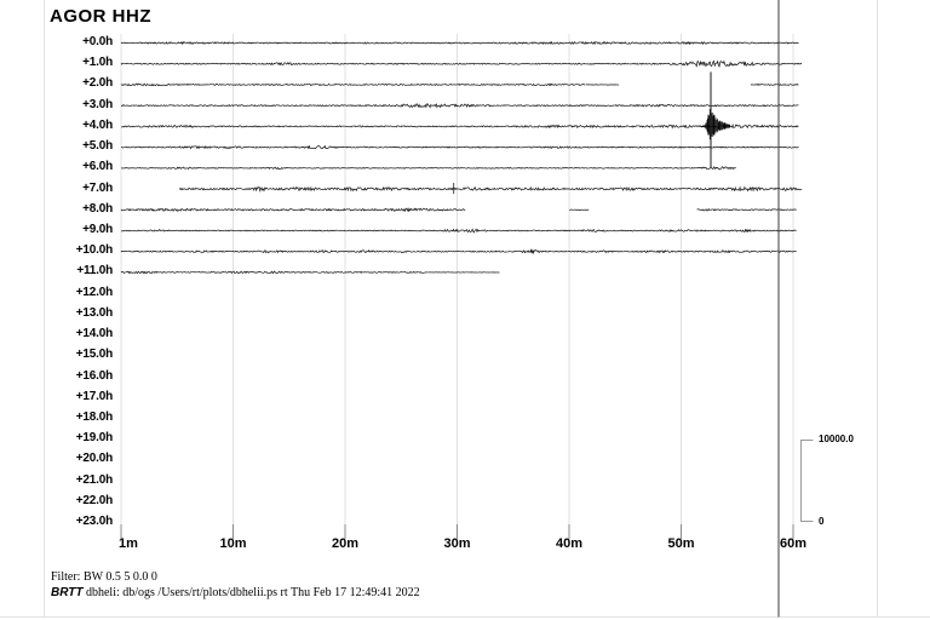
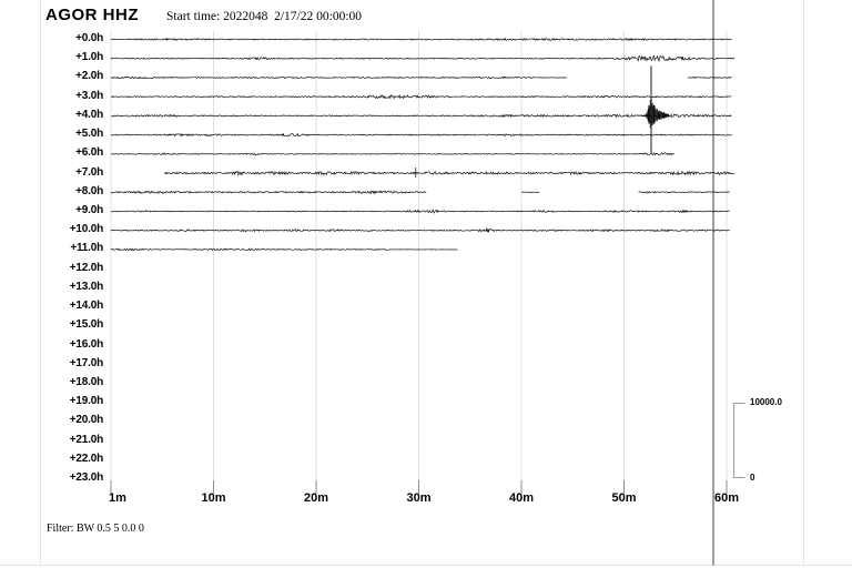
  AGOR HHZ
+ Start time: 2022048 2/17/22 00:00:00
  +0.0h
  +1.0h
  +2.0h
  +3.0h
  +4.0h
  +5.0h
  +6.0h
  +7.0h
  +8.0h
  +9.0h
  +10.0h
  +11.0h
  +12.0h
  +13.0h
  +14.0h
  +15.0h
  +16.0h
  +17.0h
  +18.0h
  +19.0h
  +20.0h
  +21.0h
  +22.0h
  +23.0h
  1m
  10m
  20m
  30m
  40m
  50m
  60m
  10000.0
  0
  Filter: BW 0.5 5 0.0 0
- BRTT dbheli: db/ogs /Users/rt/plots/dbhelii.ps rt Thu Feb 17 12:49:41 2022
